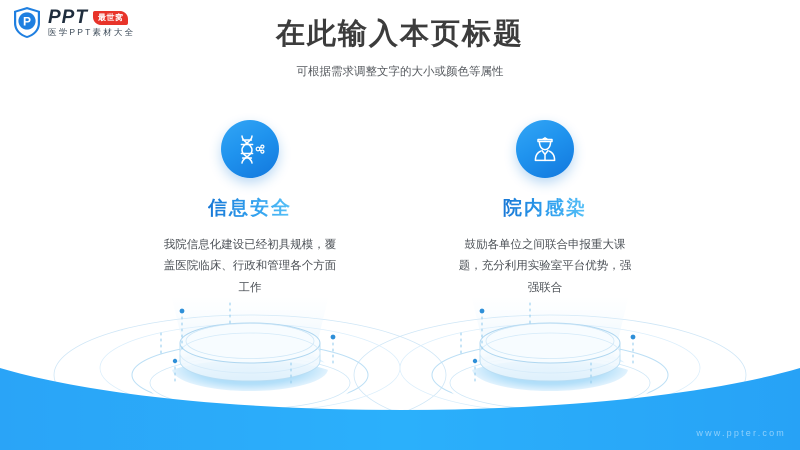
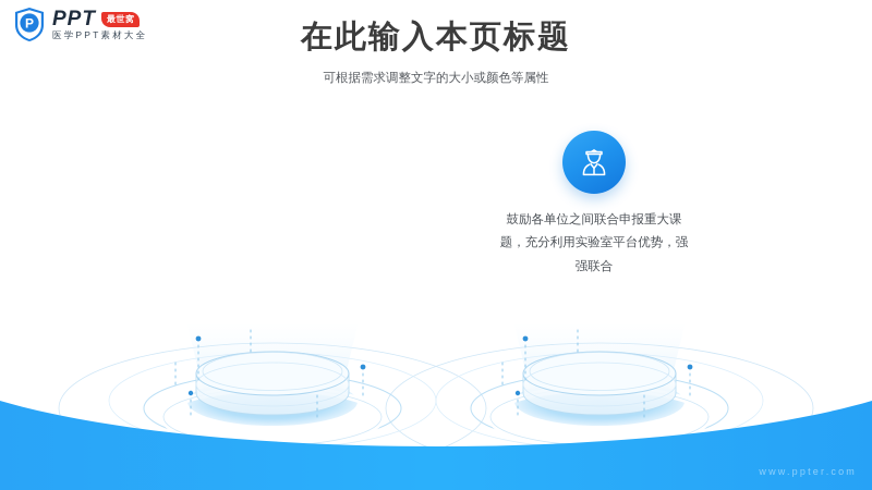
  P
  PPT
  最世窝
  医学PPT素材大全
  在此输入本页标题
  可根据需求调整文字的大小或颜色等属性
- 信息安全
- 我院信息化建设已经初具规模，覆盖医院临床、行政和管理各个方面工作
- 院内感染
  鼓励各单位之间联合申报重大课题，充分利用实验室平台优势，强强联合
  www.ppter.com
